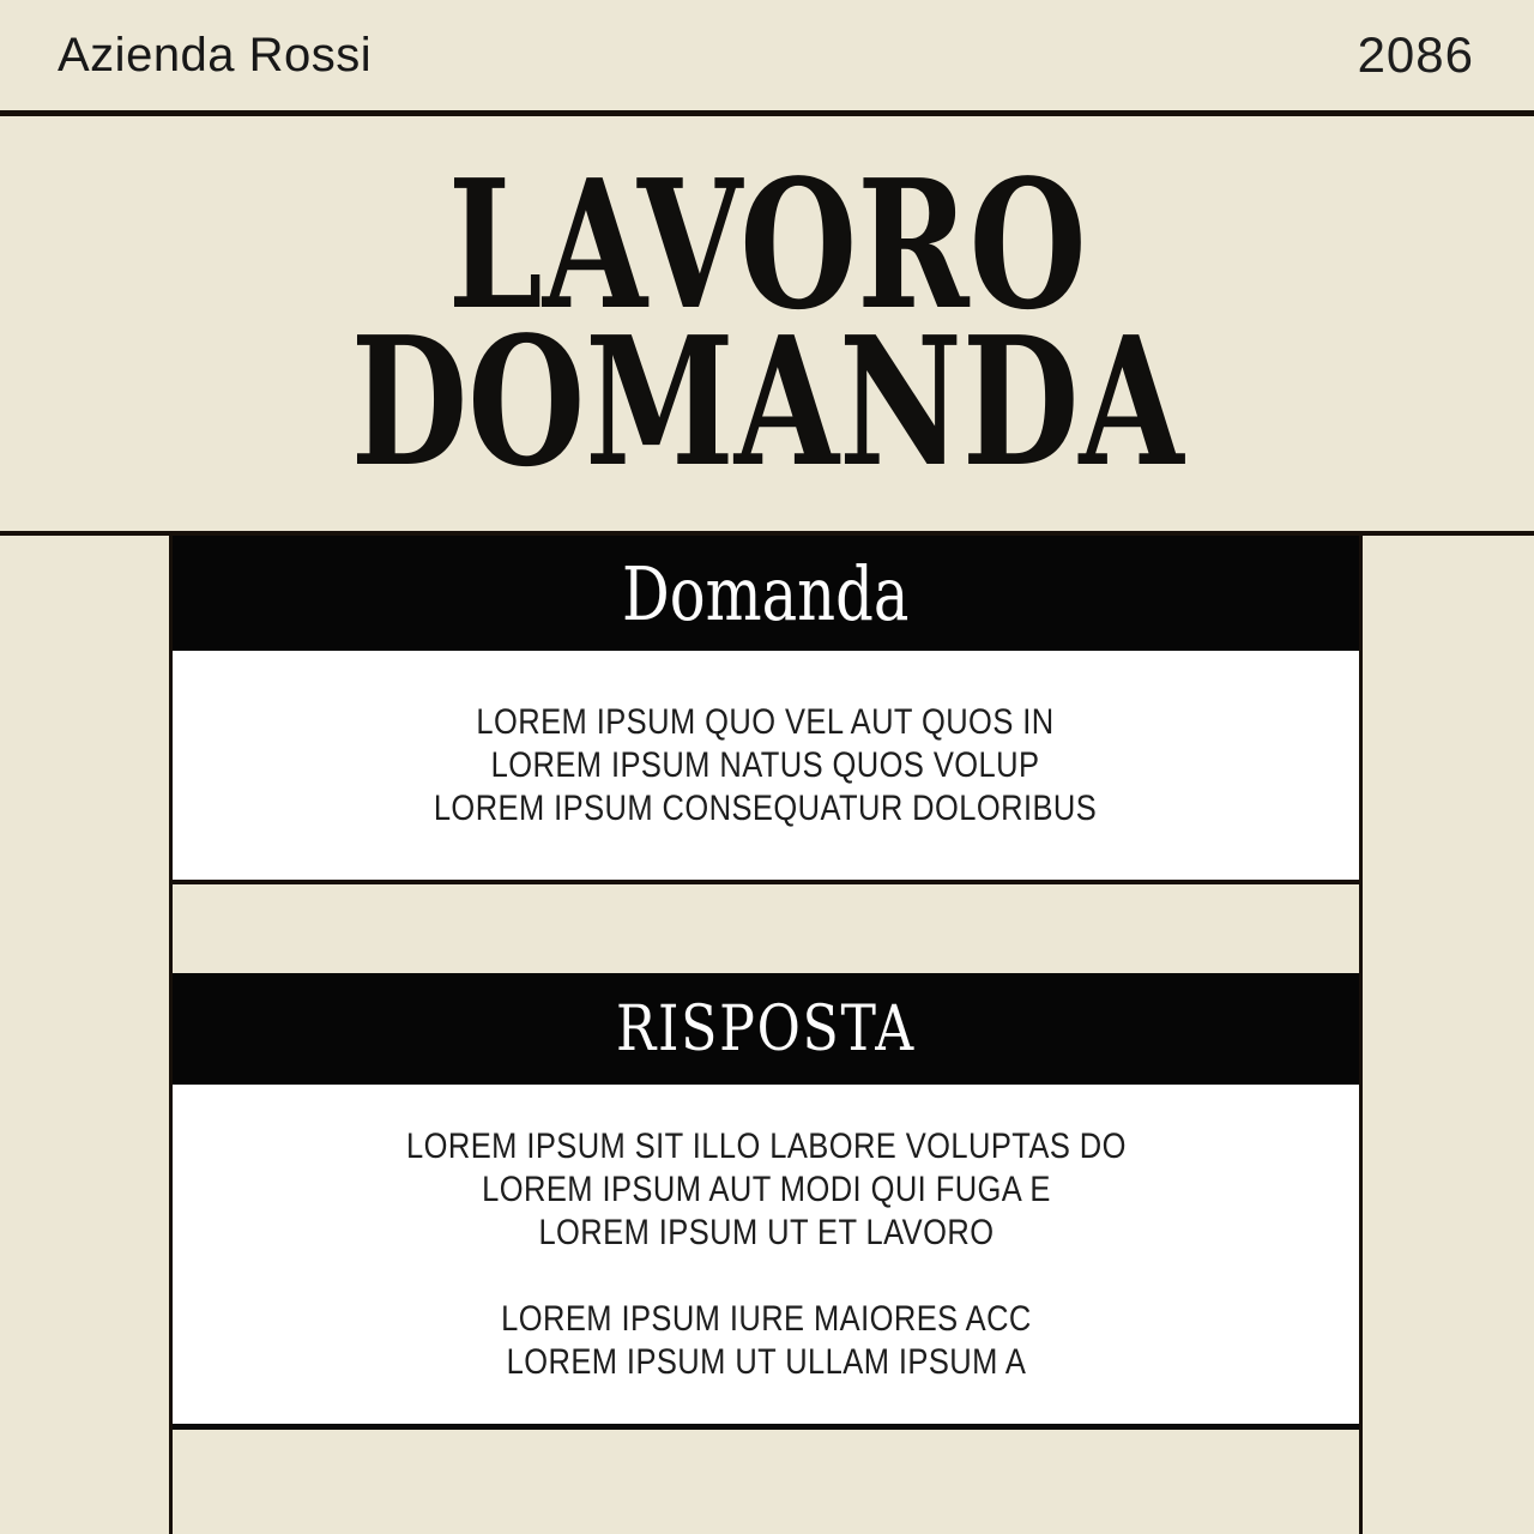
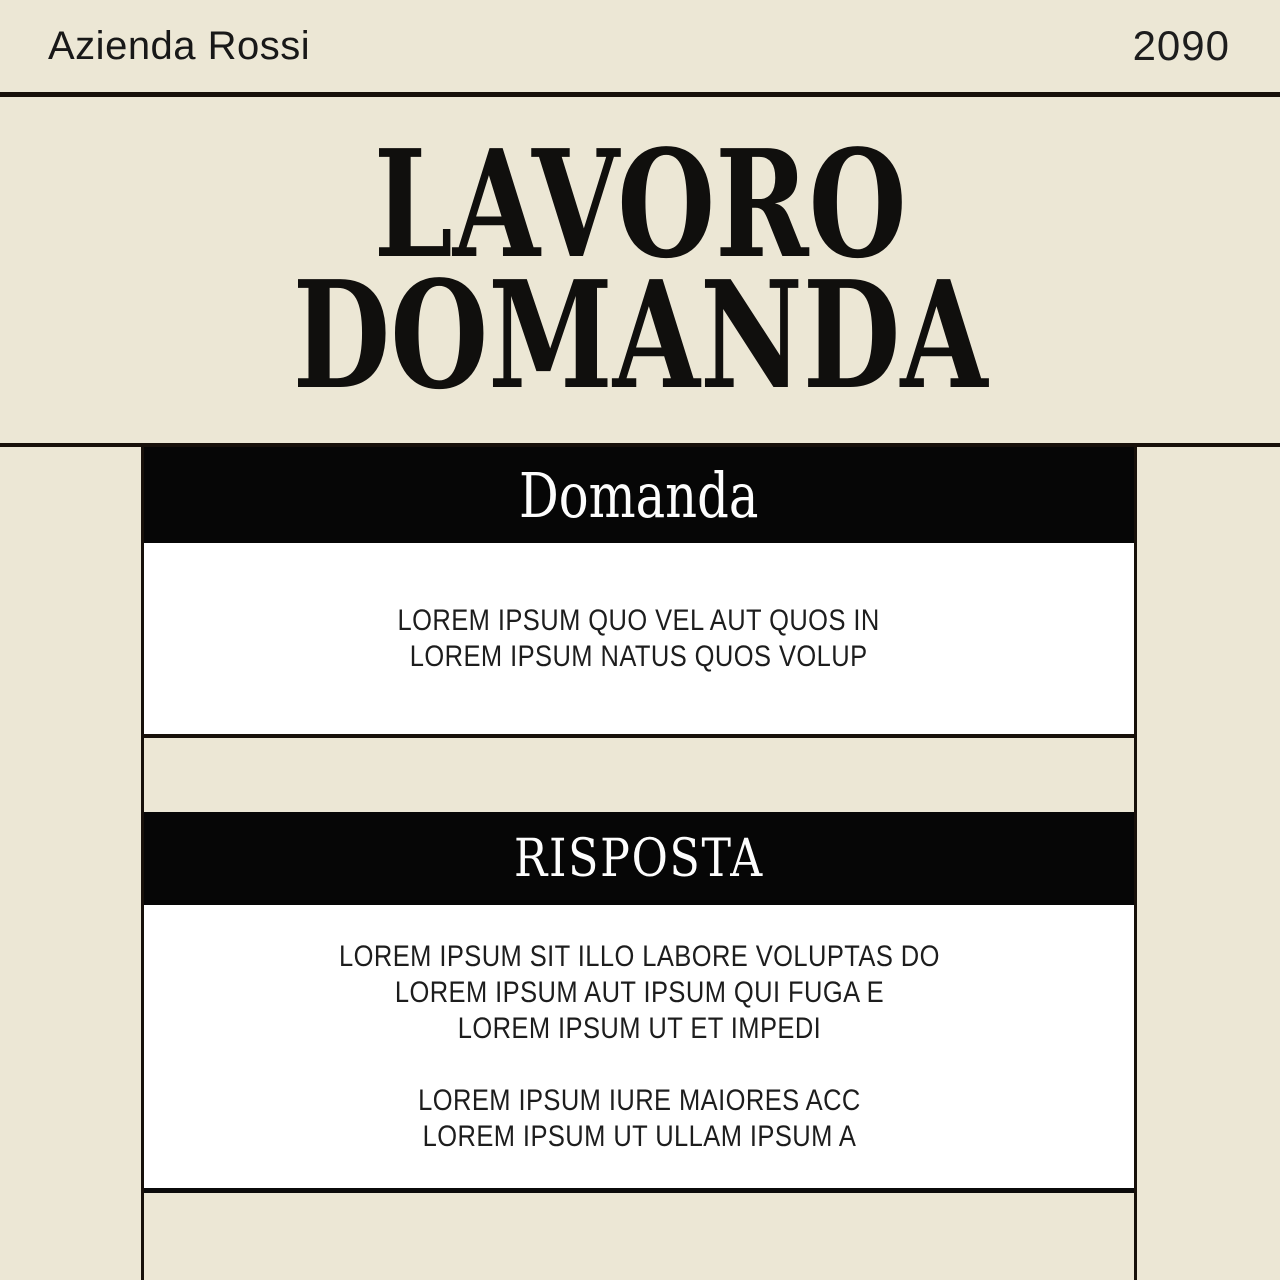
  Azienda Rossi
- 2086
+ 2090
  LAVORO
  DOMANDA
  Domanda
  LOREM IPSUM QUO VEL AUT QUOS IN
  LOREM IPSUM NATUS QUOS VOLUP
- LOREM IPSUM CONSEQUATUR DOLORIBUS
  RISPOSTA
  LOREM IPSUM SIT ILLO LABORE VOLUPTAS DO
- LOREM IPSUM AUT MODI QUI FUGA E
+ LOREM IPSUM AUT IPSUM QUI FUGA E
- LOREM IPSUM UT ET LAVORO
+ LOREM IPSUM UT ET IMPEDI
  LOREM IPSUM IURE MAIORES ACC
  LOREM IPSUM UT ULLAM IPSUM A
